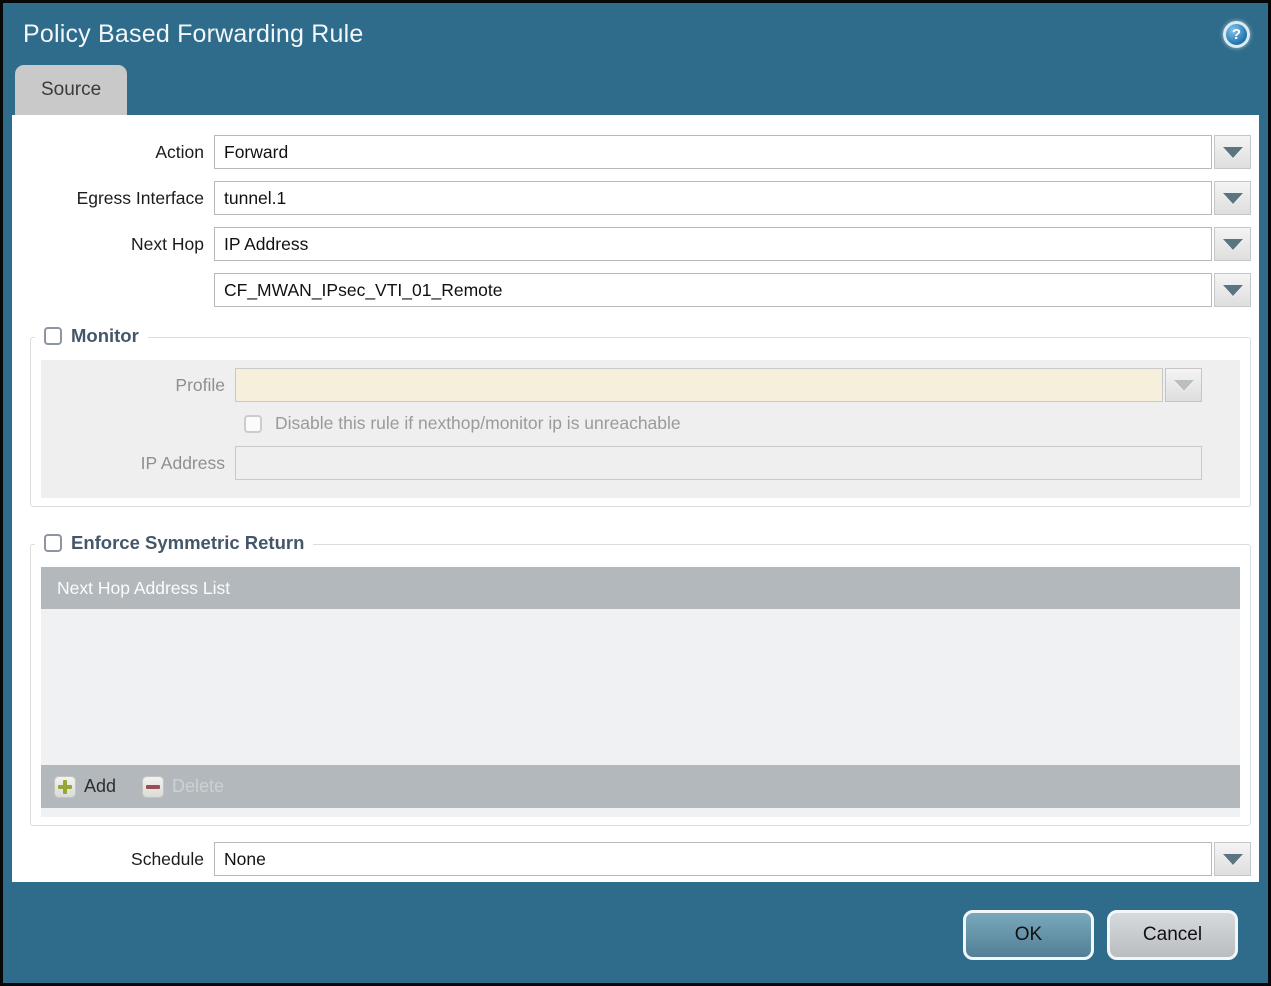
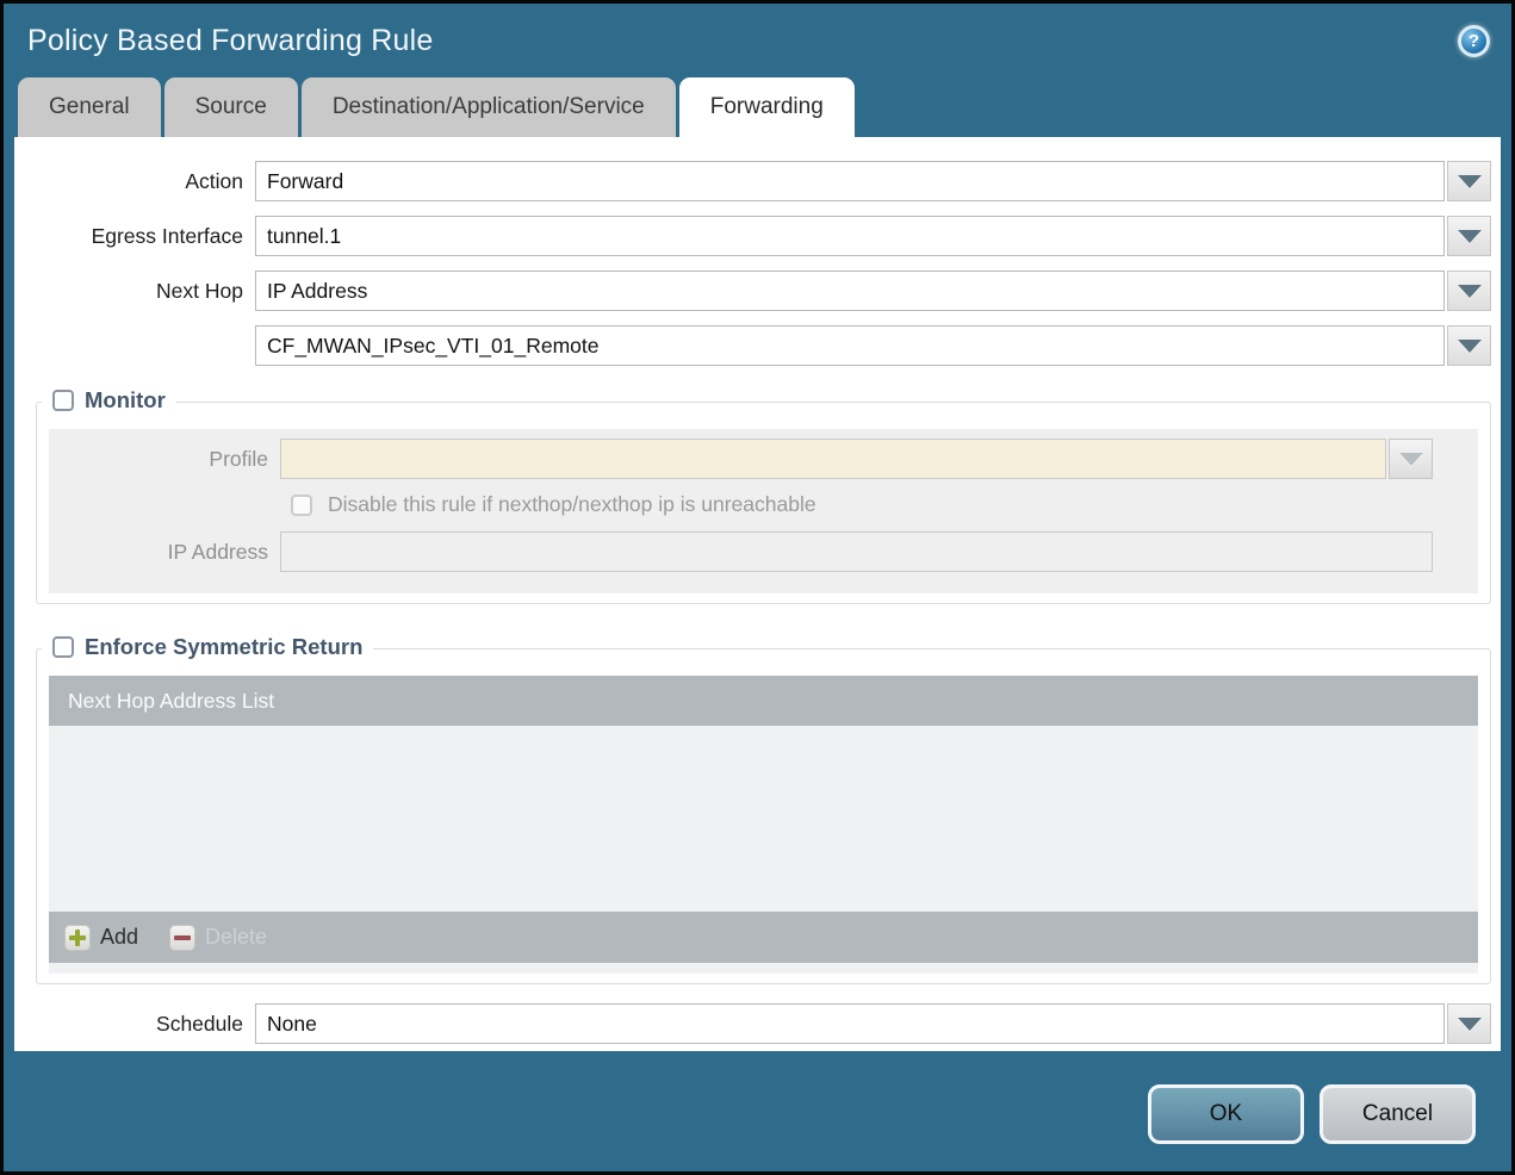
  Policy Based Forwarding Rule
  ?
+ General
  Source
+ Destination/Application/Service
+ Forwarding
  Action
  Forward
  Egress Interface
  tunnel.1
  Next Hop
  IP Address
  CF_MWAN_IPsec_VTI_01_Remote
  Monitor
  Profile
- Disable this rule if nexthop/monitor ip is unreachable
+ Disable this rule if nexthop/nexthop ip is unreachable
  IP Address
  Enforce Symmetric Return
  Next Hop Address List
  Add
  Delete
  Schedule
  None
  OK
  Cancel
